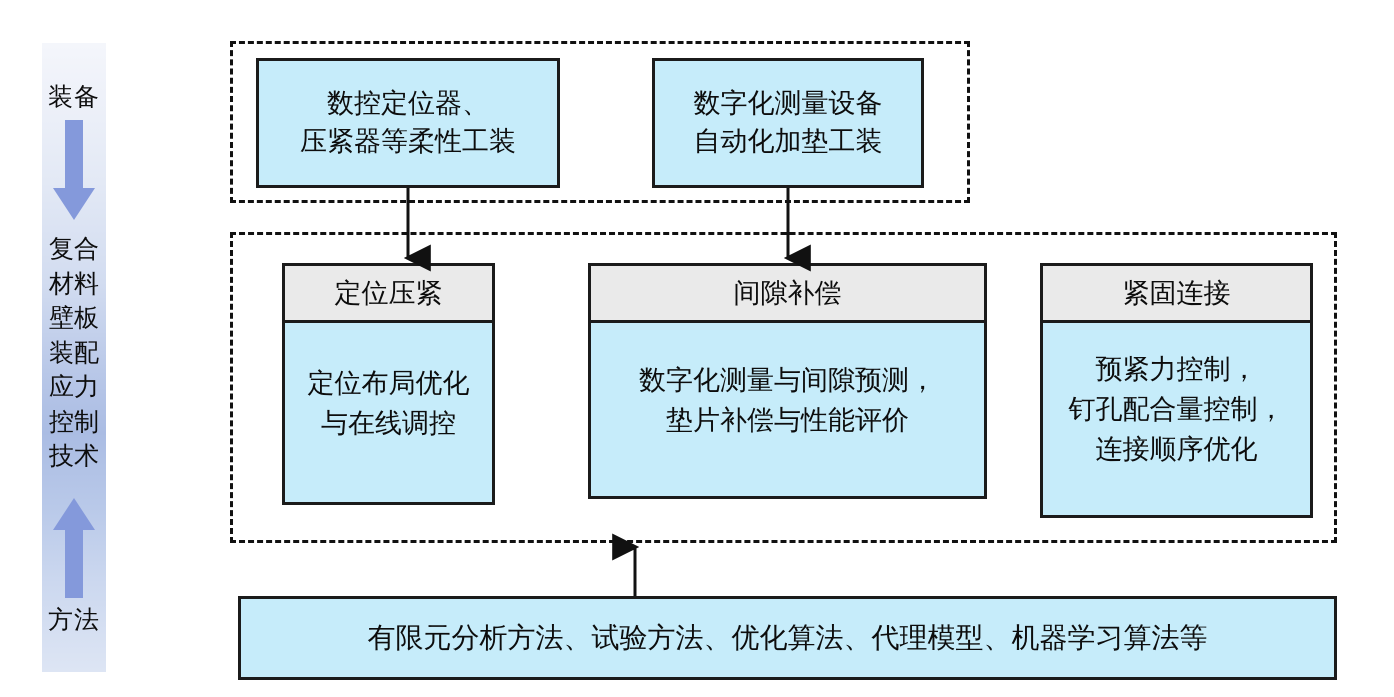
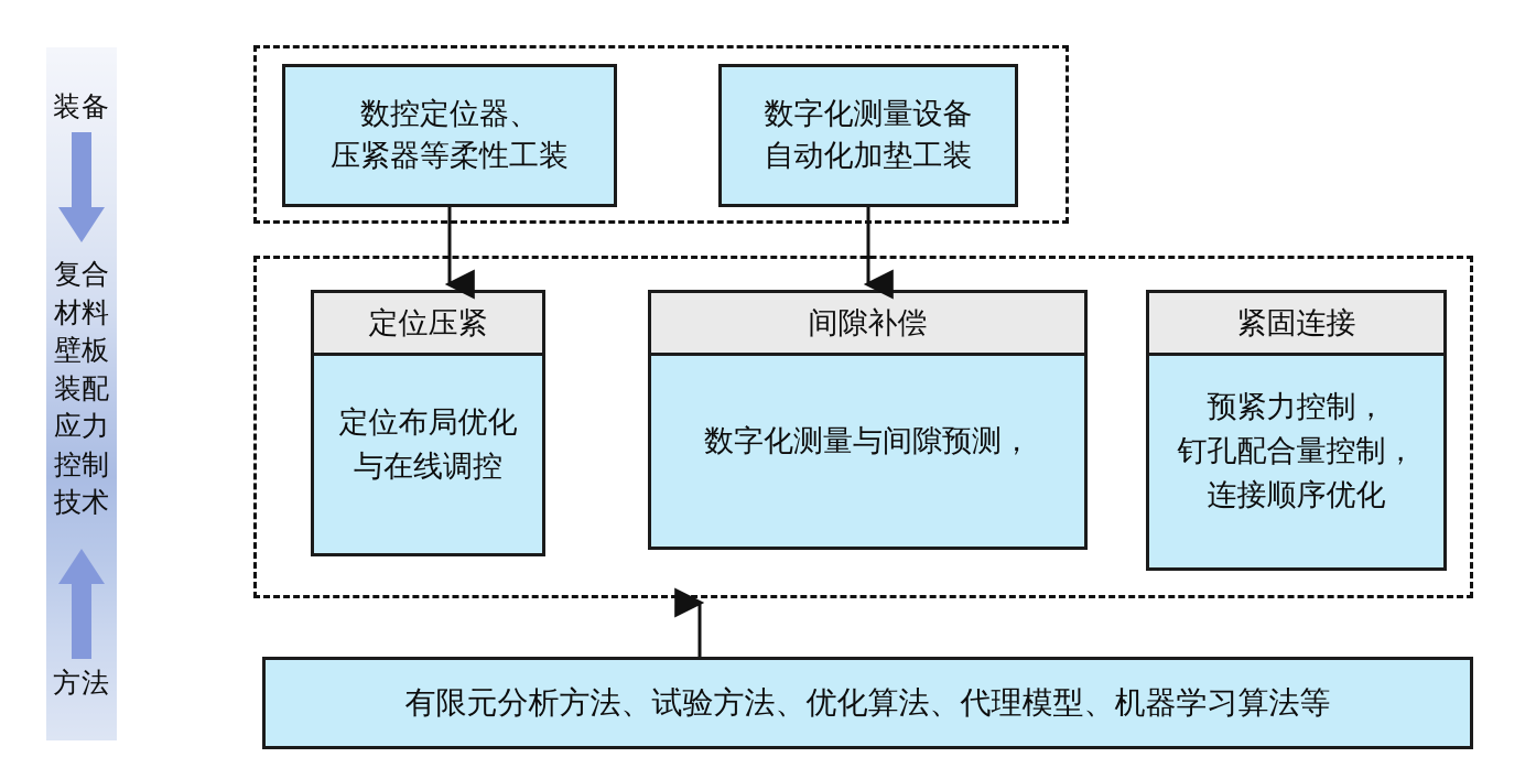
  装备
  复合
  材料
  壁板
  装配
  应力
  控制
  技术
  方法
  数控定位器、
  压紧器等柔性工装
  数字化测量设备
  自动化加垫工装
  定位压紧
  定位布局优化
  与在线调控
  间隙补偿
  数字化测量与间隙预测，
- 垫片补偿与性能评价
  紧固连接
  预紧力控制，
  钉孔配合量控制，
  连接顺序优化
  有限元分析方法、试验方法、优化算法、代理模型、机器学习算法等
